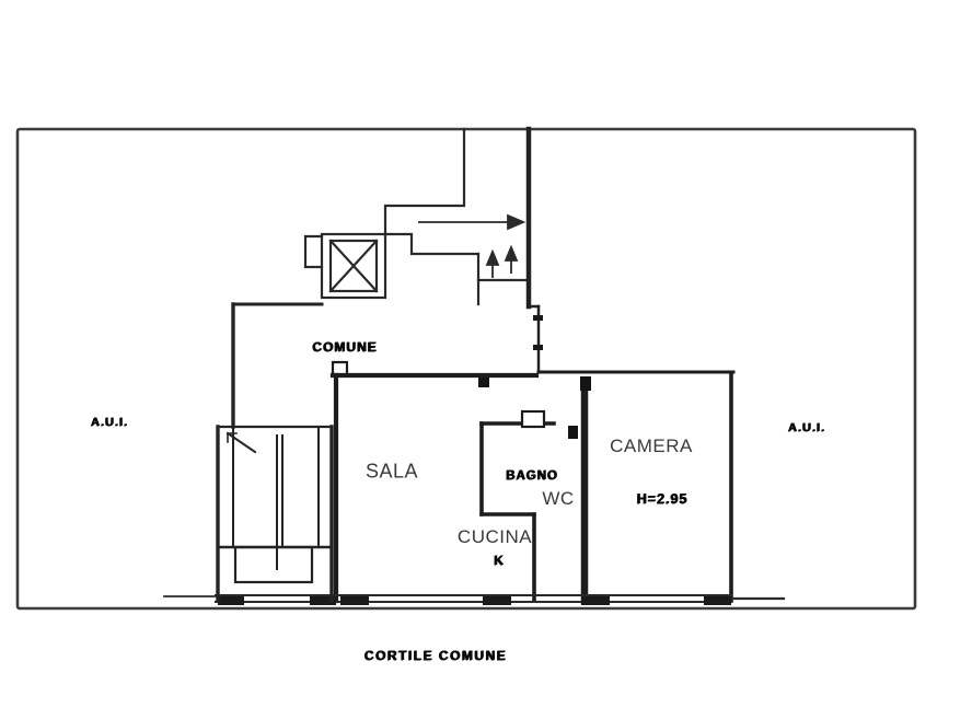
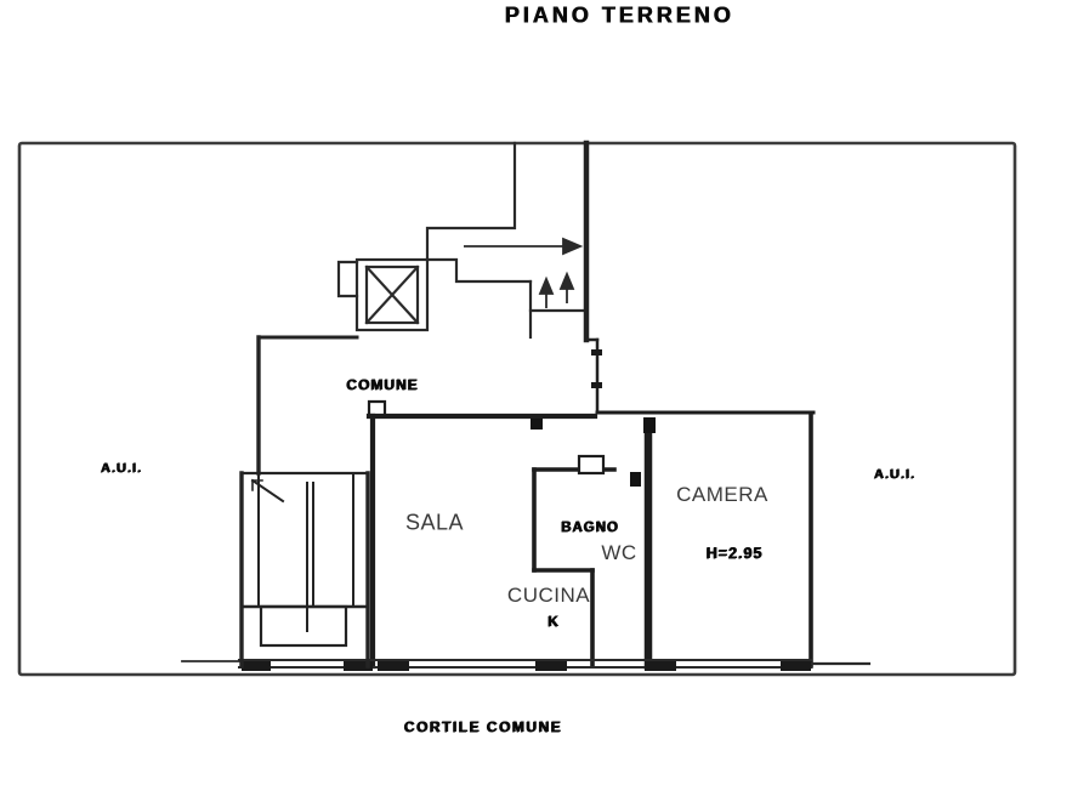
+ PIANO TERRENO
  COMUNE
  A.U.I.
  A.U.I.
  SALA
  BAGNO
  WC
  CUCINA
  K
  CAMERA
  H=2.95
  CORTILE COMUNE
